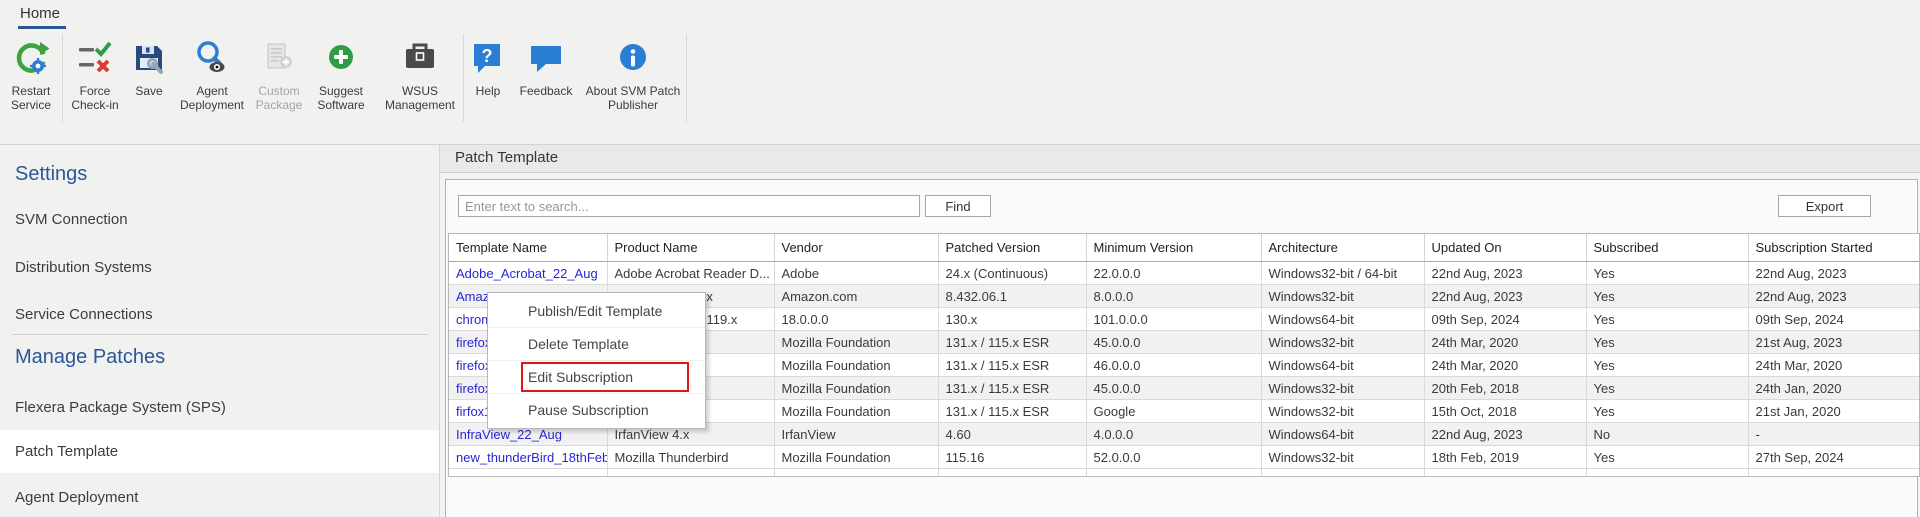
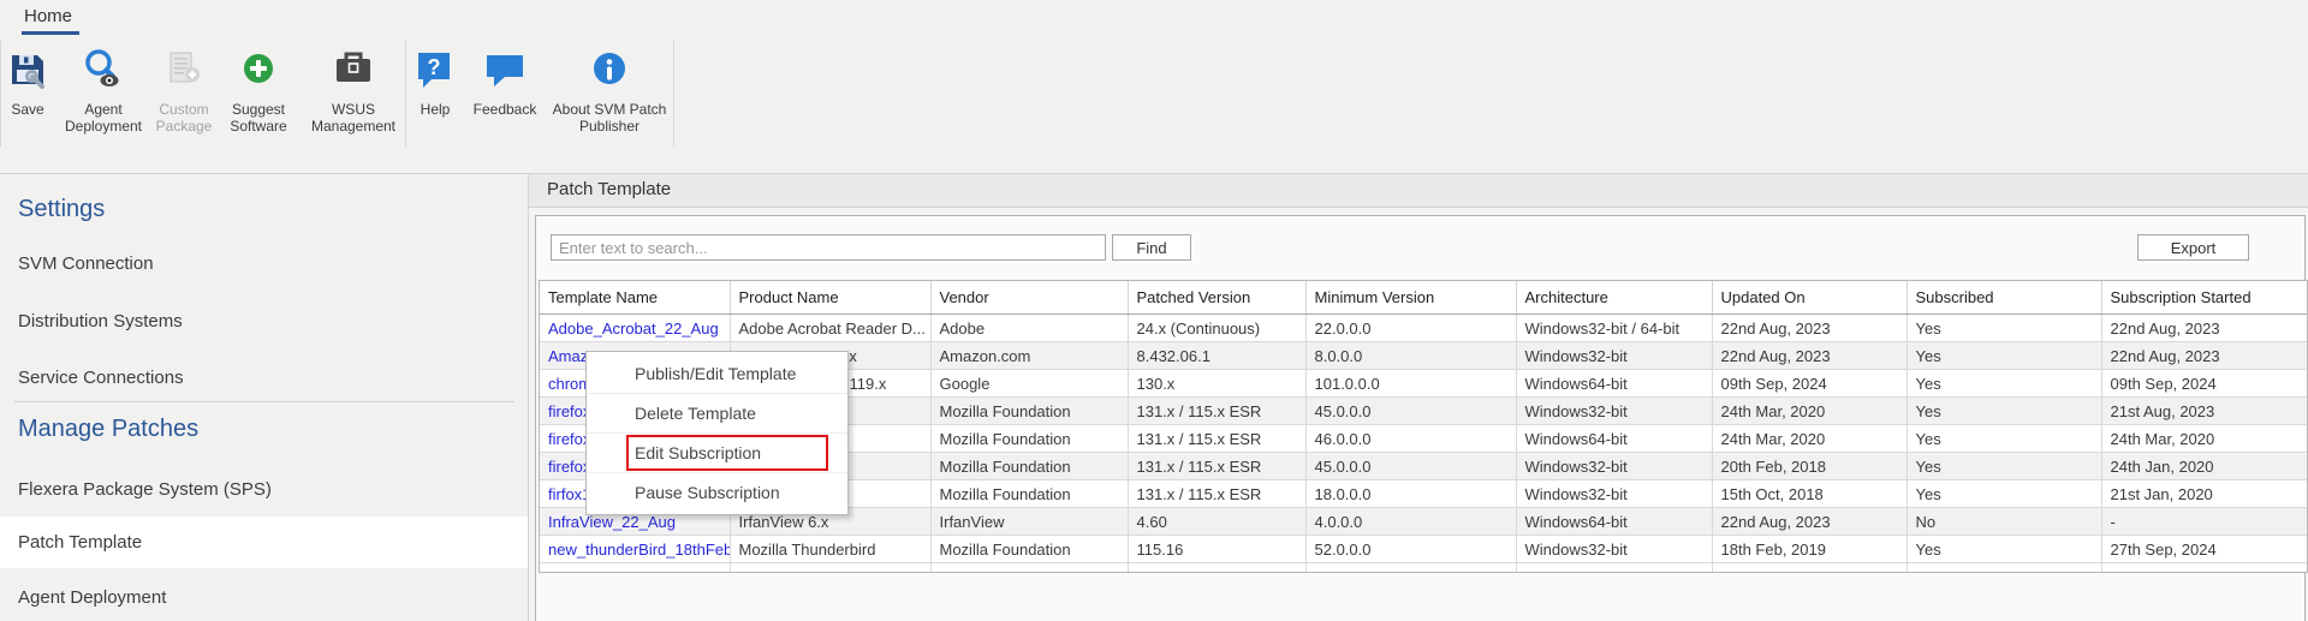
  Home
- Restart
- Service
- Force
- Check-in
  Save
  Agent
  Deployment
  Custom
  Package
  Suggest
  Software
  WSUS
  Management
  ?
  Help
  Feedback
  About SVM Patch
  Publisher
  Settings
  SVM Connection
  Distribution Systems
  Service Connections
  Manage Patches
  Flexera Package System (SPS)
  Patch Template
  Agent Deployment
  Patch Template
  Enter text to search...
  Find
  Export
  Template Name	Product Name	Vendor	Patched Version	Minimum Version	Architecture	Updated On	Subscribed	Subscription Started
  Adobe_Acrobat_22_Aug	Adobe Acrobat Reader D...	Adobe	24.x (Continuous)	22.0.0.0	Windows32-bit / 64-bit	22nd Aug, 2023	Yes	22nd Aug, 2023
  Amaz	x	Amazon.com	8.432.06.1	8.0.0.0	Windows32-bit	22nd Aug, 2023	Yes	22nd Aug, 2023
- chro	119.x	18.0.0.0	130.x	101.0.0.0	Windows64-bit	09th Sep, 2024	Yes	09th Sep, 2024
+ chro	119.x	Google	130.x	101.0.0.0	Windows64-bit	09th Sep, 2024	Yes	09th Sep, 2024
  firefo		Mozilla Foundation	131.x / 115.x ESR	45.0.0.0	Windows32-bit	24th Mar, 2020	Yes	21st Aug, 2023
  firefo		Mozilla Foundation	131.x / 115.x ESR	46.0.0.0	Windows64-bit	24th Mar, 2020	Yes	24th Mar, 2020
  firefo		Mozilla Foundation	131.x / 115.x ESR	45.0.0.0	Windows32-bit	20th Feb, 2018	Yes	24th Jan, 2020
- firfox		Mozilla Foundation	131.x / 115.x ESR	Google	Windows32-bit	15th Oct, 2018	Yes	21st Jan, 2020
+ firfox		Mozilla Foundation	131.x / 115.x ESR	18.0.0.0	Windows32-bit	15th Oct, 2018	Yes	21st Jan, 2020
- InfraView_22_Aug	IrfanView 4.x	IrfanView	4.60	4.0.0.0	Windows64-bit	22nd Aug, 2023	No	-
+ InfraView_22_Aug	IrfanView 6.x	IrfanView	4.60	4.0.0.0	Windows64-bit	22nd Aug, 2023	No	-
  new_thunderBird_18thFeb	Mozilla Thunderbird	Mozilla Foundation	115.16	52.0.0.0	Windows32-bit	18th Feb, 2019	Yes	27th Sep, 2024
  Publish/Edit Template
  Delete Template
  Edit Subscription
  Pause Subscription
